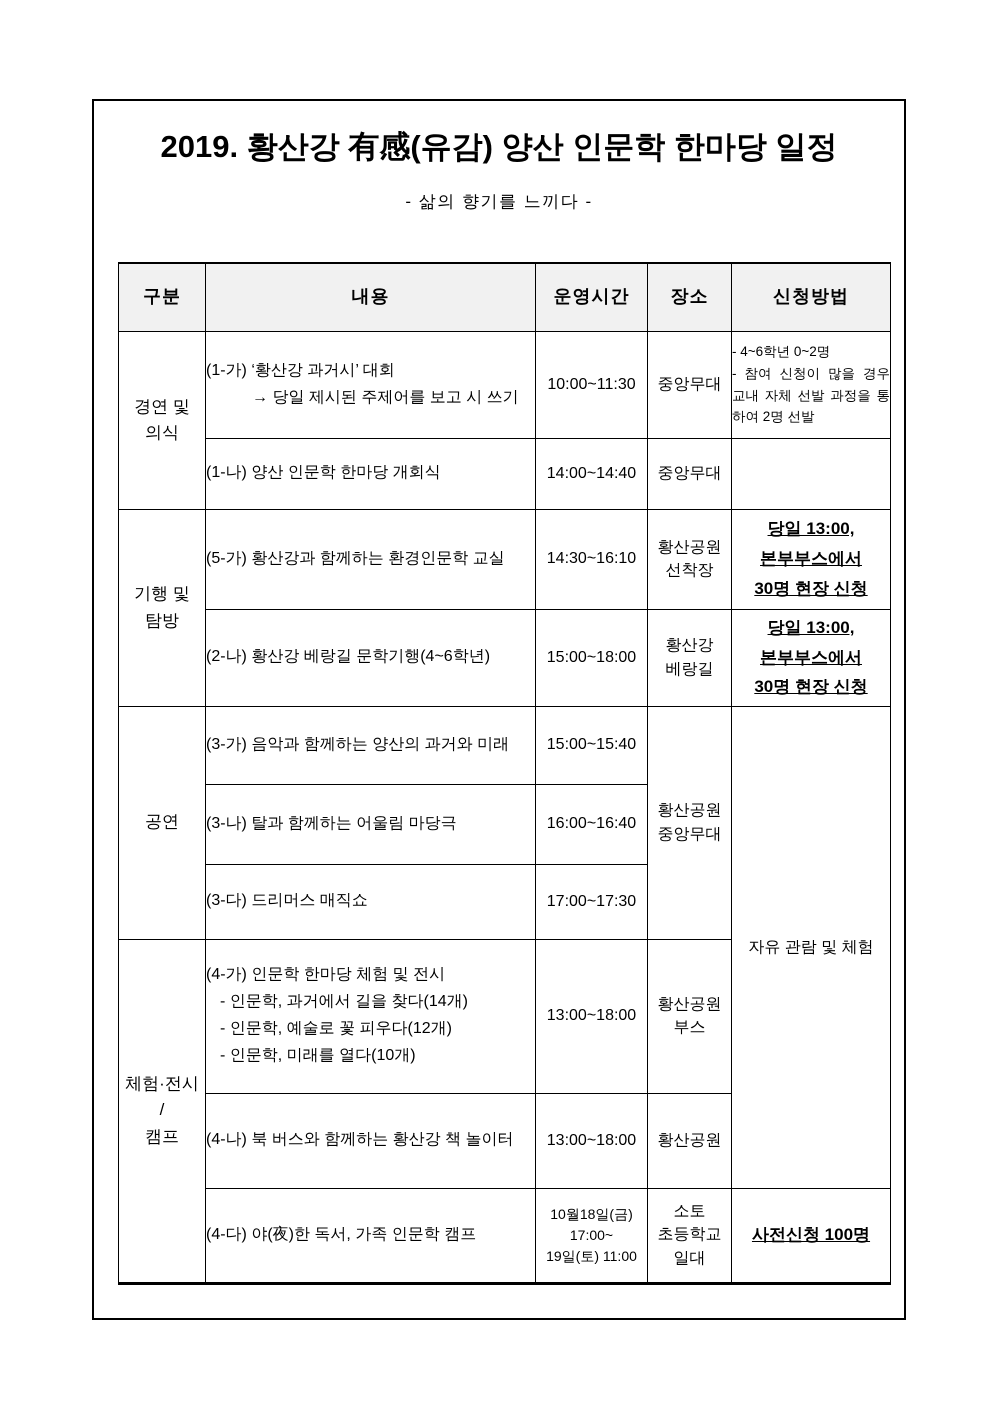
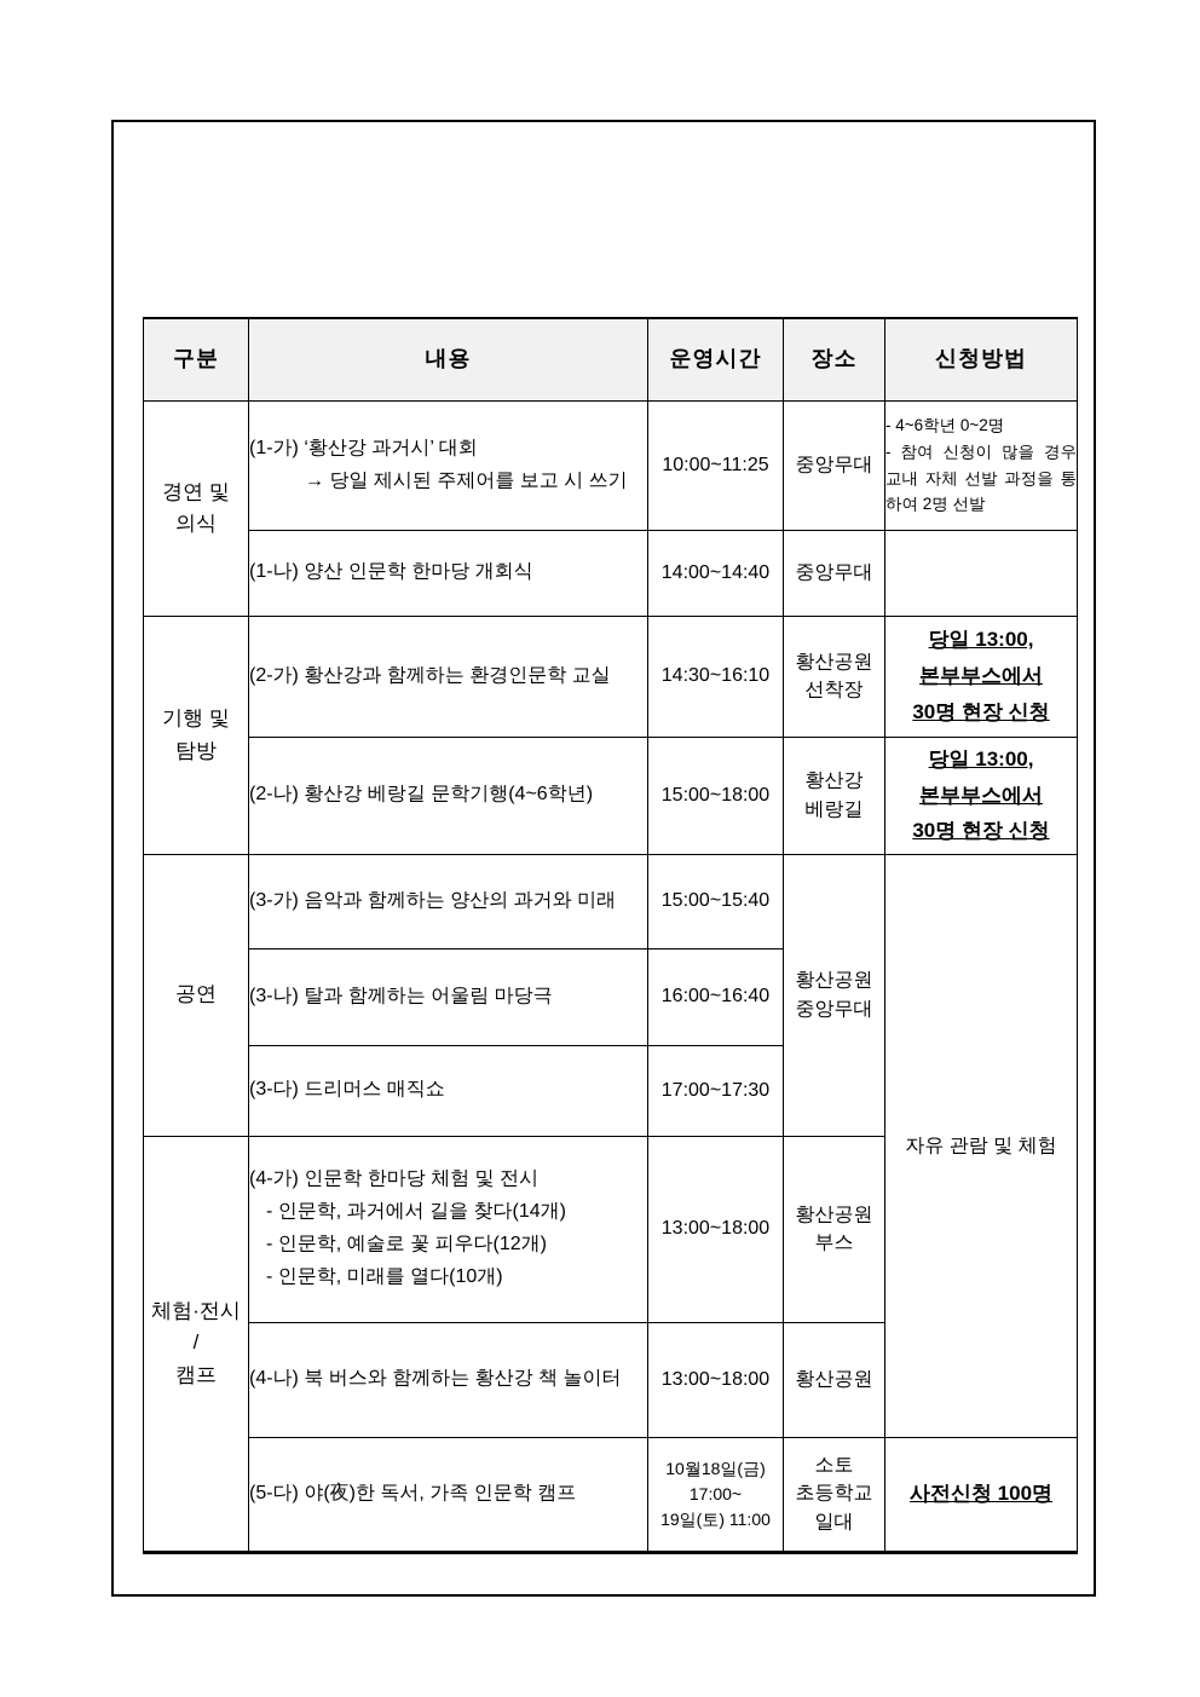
- 2019. 황산강 有感(유감) 양산 인문학 한마당 일정
- - 삶의 향기를 느끼다 -
  구분	내용	운영시간	장소	신청방법
- 경연 및 의식	(1-가) ‘황산강 과거시’ 대회 → 당일 제시된 주제어를 보고 시 쓰기	10:00~11:30	중앙무대	- 4~6학년 0~2명 - 참여 신청이 많을 경우 교내 자체 선발 과정을 통하여 2명 선발
+ 경연 및 의식	(1-가) ‘황산강 과거시’ 대회 → 당일 제시된 주제어를 보고 시 쓰기	10:00~11:25	중앙무대	- 4~6학년 0~2명 - 참여 신청이 많을 경우 교내 자체 선발 과정을 통하여 2명 선발
  (1-나) 양산 인문학 한마당 개회식	14:00~14:40	중앙무대
- 기행 및 탐방	(5-가) 황산강과 함께하는 환경인문학 교실	14:30~16:10	황산공원 선착장	당일 13:00, 본부부스에서 30명 현장 신청
+ 기행 및 탐방	(2-가) 황산강과 함께하는 환경인문학 교실	14:30~16:10	황산공원 선착장	당일 13:00, 본부부스에서 30명 현장 신청
  (2-나) 황산강 베랑길 문학기행(4~6학년)	15:00~18:00	황산강 베랑길	당일 13:00, 본부부스에서 30명 현장 신청
  공연	(3-가) 음악과 함께하는 양산의 과거와 미래	15:00~15:40	황산공원 중앙무대	자유 관람 및 체험
  (3-나) 탈과 함께하는 어울림 마당극	16:00~16:40
  (3-다) 드리머스 매직쇼	17:00~17:30
  체험·전시 / 캠프	(4-가) 인문학 한마당 체험 및 전시 - 인문학, 과거에서 길을 찾다(14개) - 인문학, 예술로 꽃 피우다(12개) - 인문학, 미래를 열다(10개)	13:00~18:00	황산공원 부스
  (4-나) 북 버스와 함께하는 황산강 책 놀이터	13:00~18:00	황산공원
- (4-다) 야(夜)한 독서, 가족 인문학 캠프	10월18일(금) 17:00~ 19일(토) 11:00	소토 초등학교 일대	사전신청 100명
+ (5-다) 야(夜)한 독서, 가족 인문학 캠프	10월18일(금) 17:00~ 19일(토) 11:00	소토 초등학교 일대	사전신청 100명
